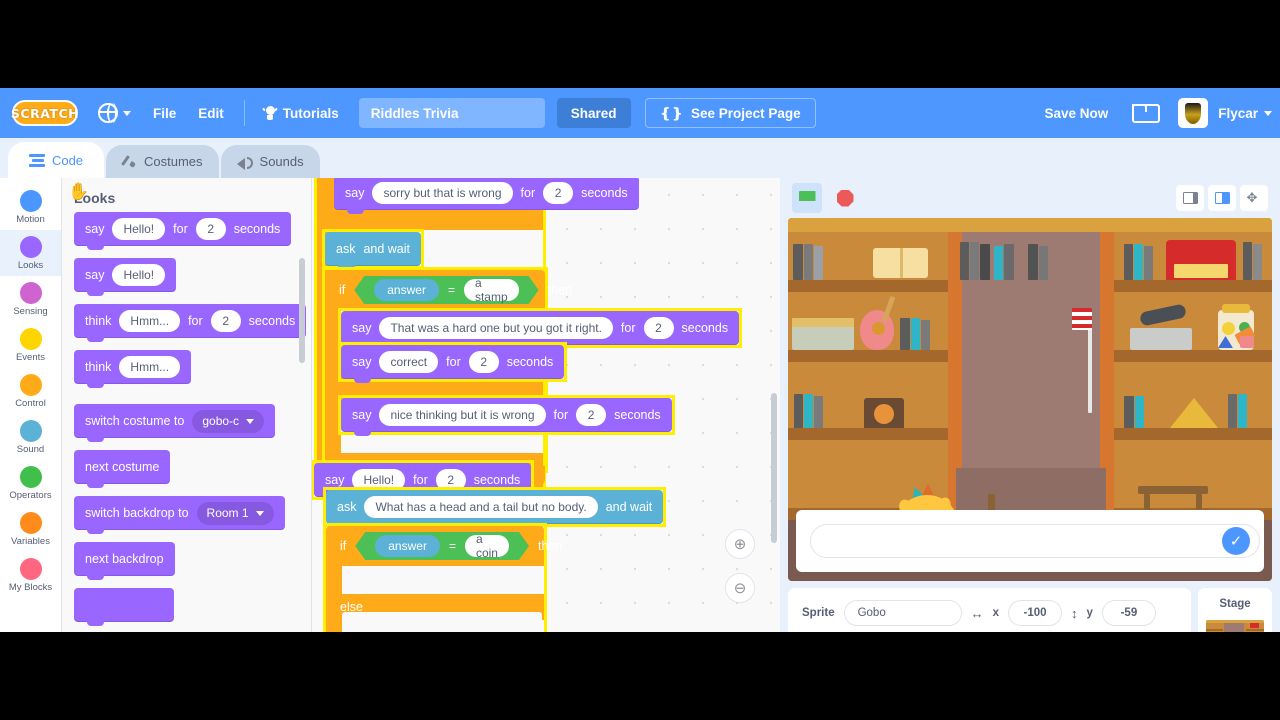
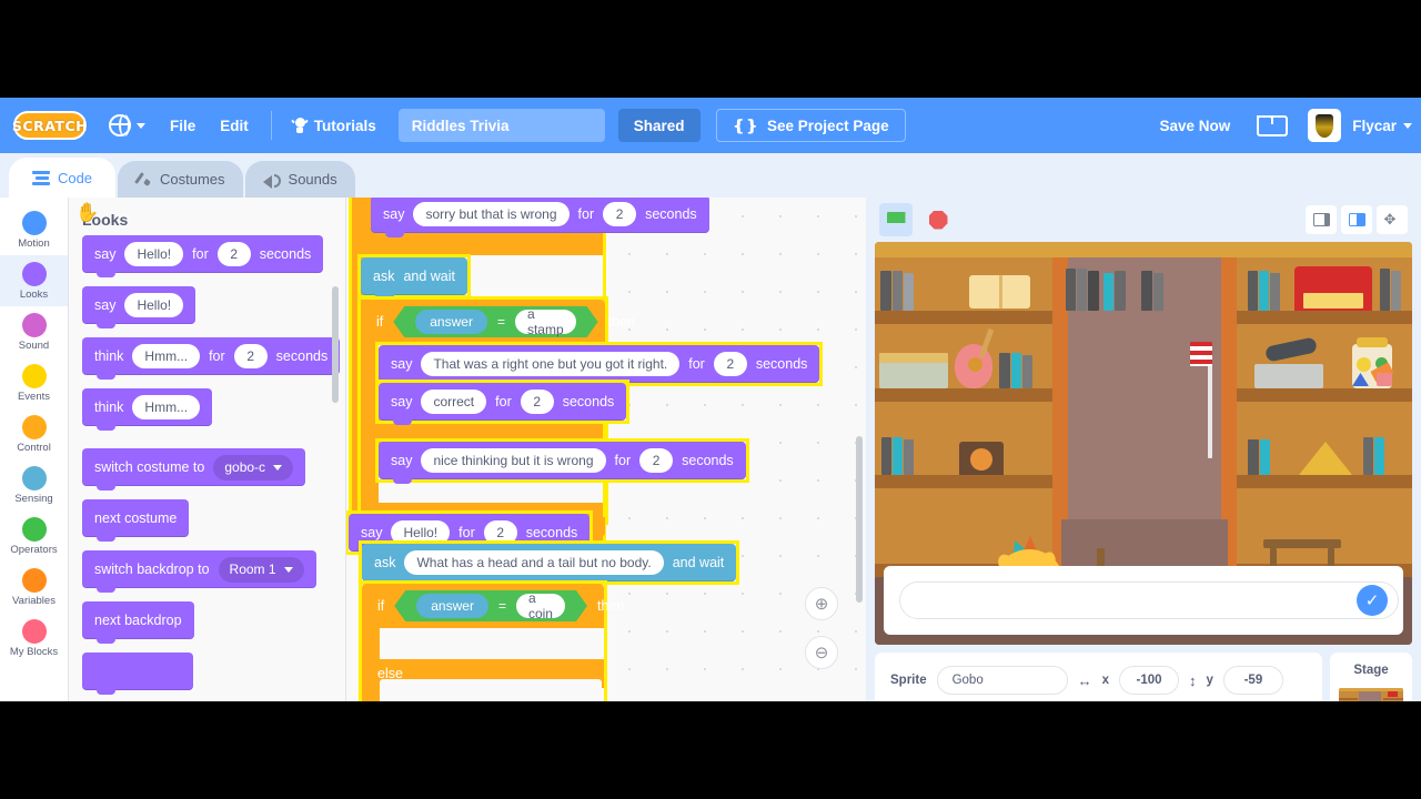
  SCRATCH
  File
  Edit
  Tutorials
  Riddles Trivia
  Shared
  ❴❵
  See Project Page
  Save Now
  Flycar
  Code
  Costumes
  Sounds
  Motion
  Looks
- Sensing
+ Sound
  Events
  Control
- Sound
+ Sensing
  Operators
  Variables
  My Blocks
  Looks
  say
  Hello!
  for
  2
  seconds
  ✋
  say
  Hello!
  think
  Hmm...
  for
  2
  seconds
  think
  Hmm...
  switch costume to
  gobo-c
  next costume
  switch backdrop to
  Room 1
  next backdrop
  say
  sorry but that is wrong
  for
  2
  seconds
  ask
  and wait
  if
  answer
  =
  a stamp
  then
  say
- That was a hard one but you got it right.
+ That was a right one but you got it right.
  for
  2
  seconds
  say
  correct
  for
  2
  seconds
  say
  nice thinking but it is wrong
  for
  2
  seconds
  say
  Hello!
  for
  2
  seconds
  ask
  What has a head and a tail but no body.
  and wait
  if
  answer
  =
  a coin
  then
  else
  ⊕
  ⊖
  ✥
  ✓
  Sprite
  Gobo
  ↔
  x
  -100
  ↕
  y
  -59
  Stage
